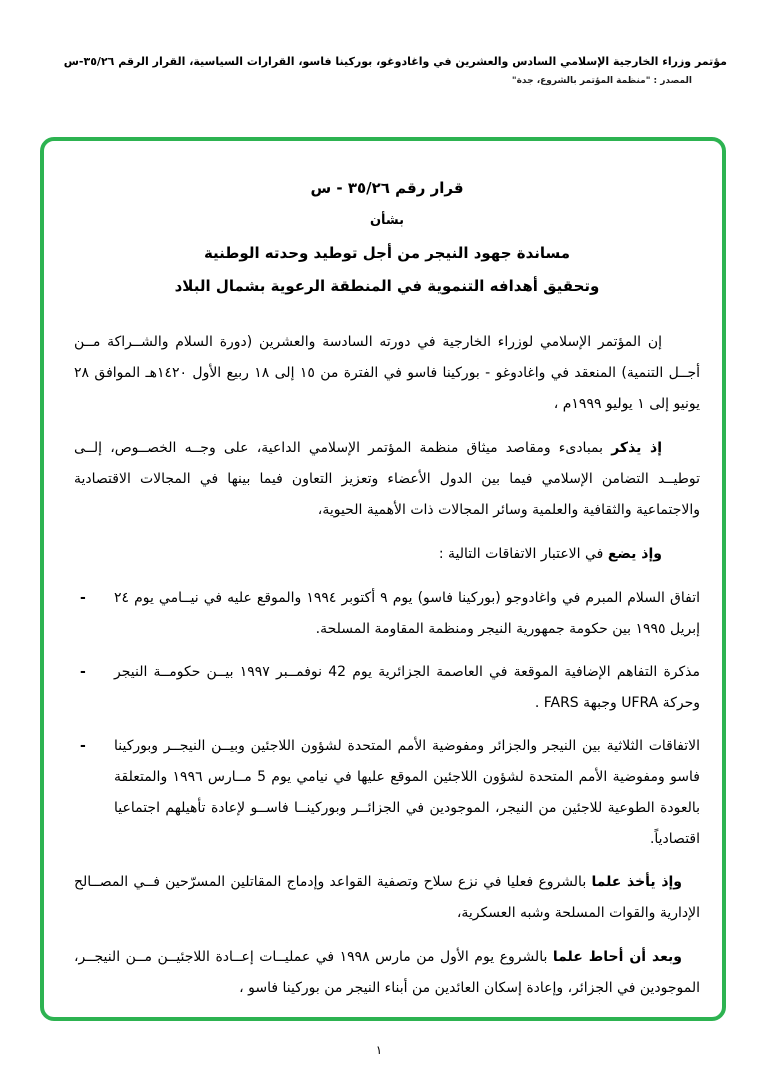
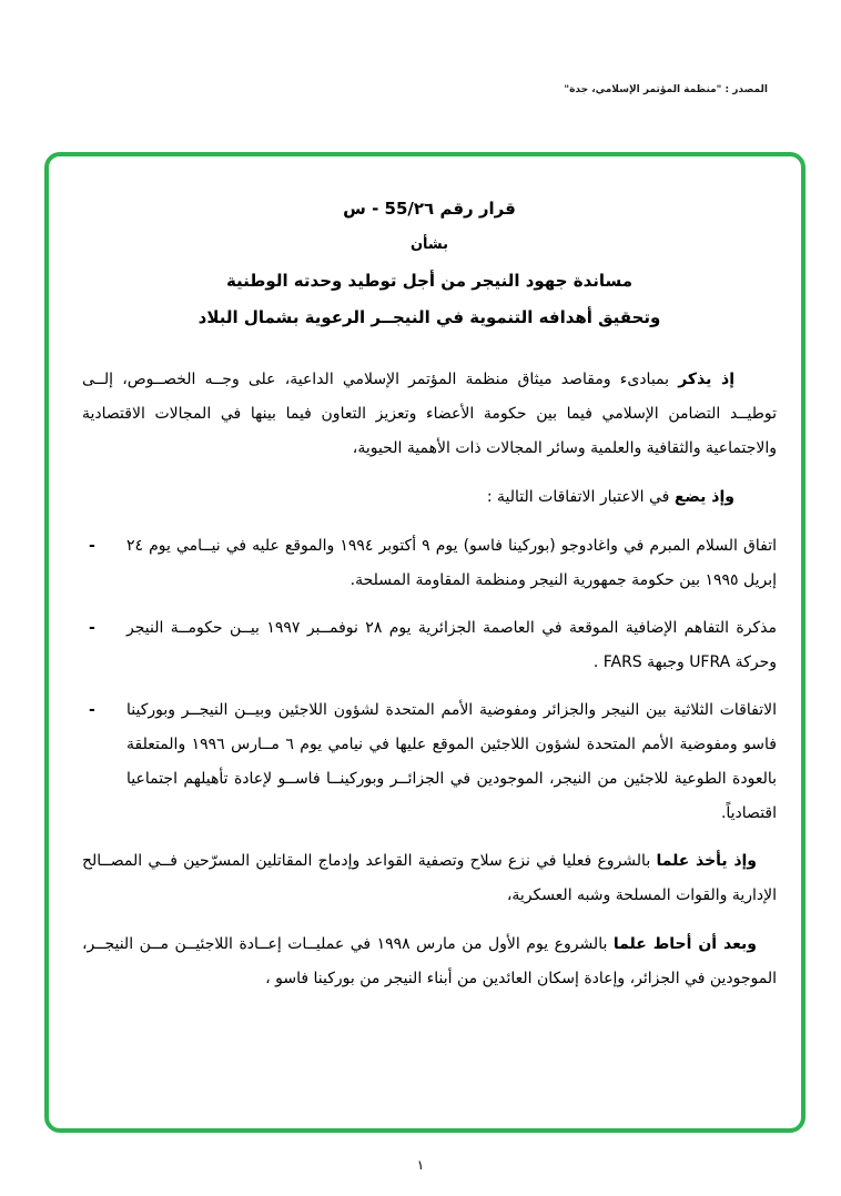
- مؤتمر وزراء الخارجية الإسلامي السادس والعشرين في واغادوغو، بوركينا فاسو، القرارات السياسية، القرار الرقم ٣٥/٢٦-س
- المصدر : "منظمة المؤتمر بالشروع، جدة"
+ المصدر : "منظمة المؤتمر الإسلامي، جدة"
- قرار رقم ٣٥/٢٦ - س
+ قرار رقم 55/٢٦ - س
  بشأن
  مساندة جهود النيجر من أجل توطيد وحدته الوطنية
- وتحقيق أهدافه التنموية في المنطقة الرعوية بشمال البلاد
+ وتحقيق أهدافه التنموية في النيجــر الرعوية بشمال البلاد
- إن المؤتمر الإسلامي لوزراء الخارجية في دورته السادسة والعشرين (دورة السلام والشــراكة مــن أجــل التنمية) المنعقد في واغادوغو - بوركينا فاسو في الفترة من ١٥ إلى ١٨ ربيع الأول ١٤٢٠هـ الموافق ٢٨ يونيو إلى ١ يوليو ١٩٩٩م ،
- إذ يذكر بمبادىء ومقاصد ميثاق منظمة المؤتمر الإسلامي الداعية، على وجــه الخصــوص، إلــى توطيــد التضامن الإسلامي فيما بين الدول الأعضاء وتعزيز التعاون فيما بينها في المجالات الاقتصادية والاجتماعية والثقافية والعلمية وسائر المجالات ذات الأهمية الحيوية،
+ إذ يذكر بمبادىء ومقاصد ميثاق منظمة المؤتمر الإسلامي الداعية، على وجــه الخصــوص، إلــى توطيــد التضامن الإسلامي فيما بين حكومة الأعضاء وتعزيز التعاون فيما بينها في المجالات الاقتصادية والاجتماعية والثقافية والعلمية وسائر المجالات ذات الأهمية الحيوية،
  وإذ يضع في الاعتبار الاتفاقات التالية :
  -
  اتفاق السلام المبرم في واغادوجو (بوركينا فاسو) يوم ٩ أكتوبر ١٩٩٤ والموقع عليه في نيــامي يوم ٢٤ إبريل ١٩٩٥ بين حكومة جمهورية النيجر ومنظمة المقاومة المسلحة.
  -
- مذكرة التفاهم الإضافية الموقعة في العاصمة الجزائرية يوم 42 نوفمــبر ١٩٩٧ بيــن حكومــة النيجر وحركة UFRA وجبهة FARS .
+ مذكرة التفاهم الإضافية الموقعة في العاصمة الجزائرية يوم ٢٨ نوفمــبر ١٩٩٧ بيــن حكومــة النيجر وحركة UFRA وجبهة FARS .
  -
- الاتفاقات الثلاثية بين النيجر والجزائر ومفوضية الأمم المتحدة لشؤون اللاجئين وبيــن النيجــر وبوركينا فاسو ومفوضية الأمم المتحدة لشؤون اللاجئين الموقع عليها في نيامي يوم 5 مــارس ١٩٩٦ والمتعلقة بالعودة الطوعية للاجئين من النيجر، الموجودين في الجزائــر وبوركينــا فاســو لإعادة تأهيلهم اجتماعيا اقتصادياً.
+ الاتفاقات الثلاثية بين النيجر والجزائر ومفوضية الأمم المتحدة لشؤون اللاجئين وبيــن النيجــر وبوركينا فاسو ومفوضية الأمم المتحدة لشؤون اللاجئين الموقع عليها في نيامي يوم ٦ مــارس ١٩٩٦ والمتعلقة بالعودة الطوعية للاجئين من النيجر، الموجودين في الجزائــر وبوركينــا فاســو لإعادة تأهيلهم اجتماعيا اقتصادياً.
  وإذ يأخذ علما بالشروع فعليا في نزع سلاح وتصفية القواعد وإدماج المقاتلين المسرّحين فــي المصــالح الإدارية والقوات المسلحة وشبه العسكرية،
  وبعد أن أحاط علما بالشروع يوم الأول من مارس ١٩٩٨ في عمليــات إعــادة اللاجئيــن مــن النيجــر، الموجودين في الجزائر، وإعادة إسكان العائدين من أبناء النيجر من بوركينا فاسو ،
  ١
